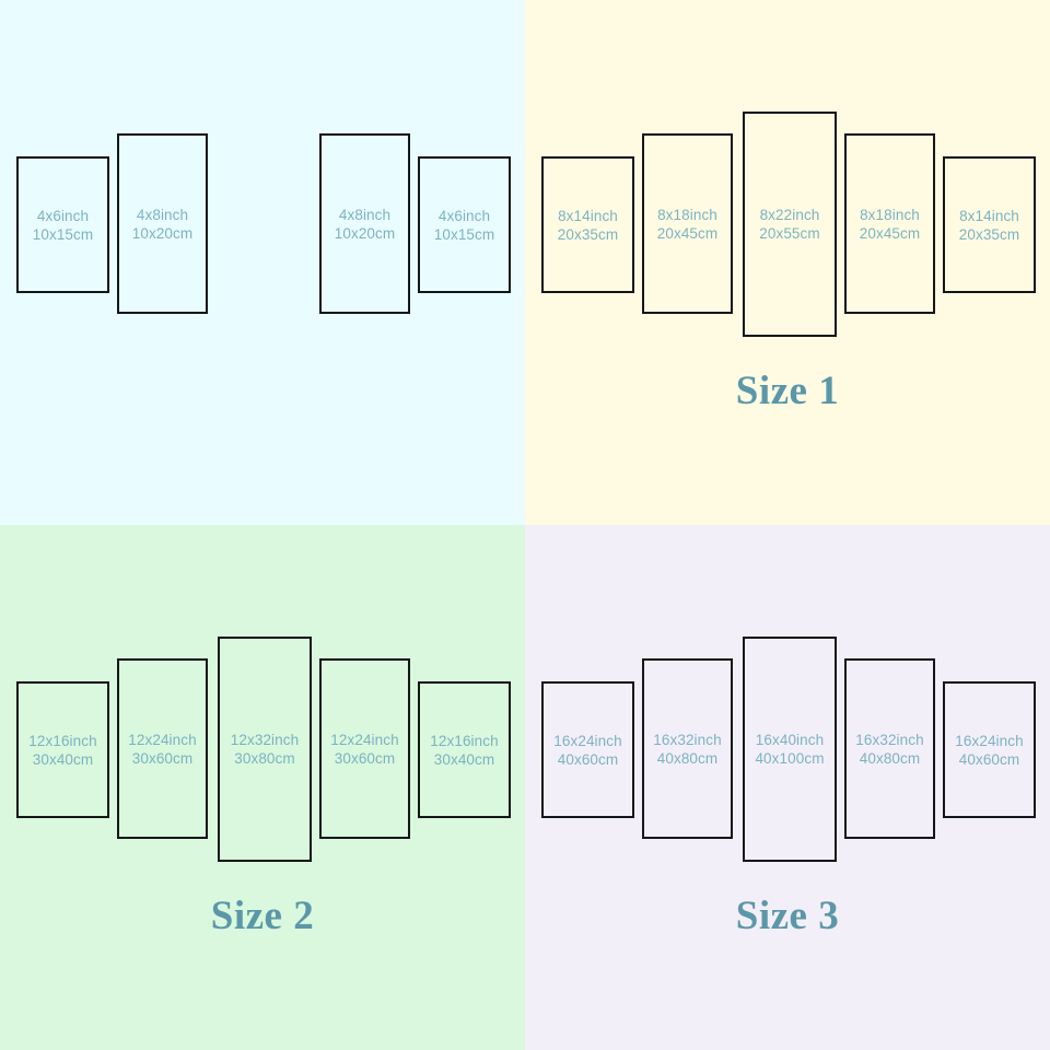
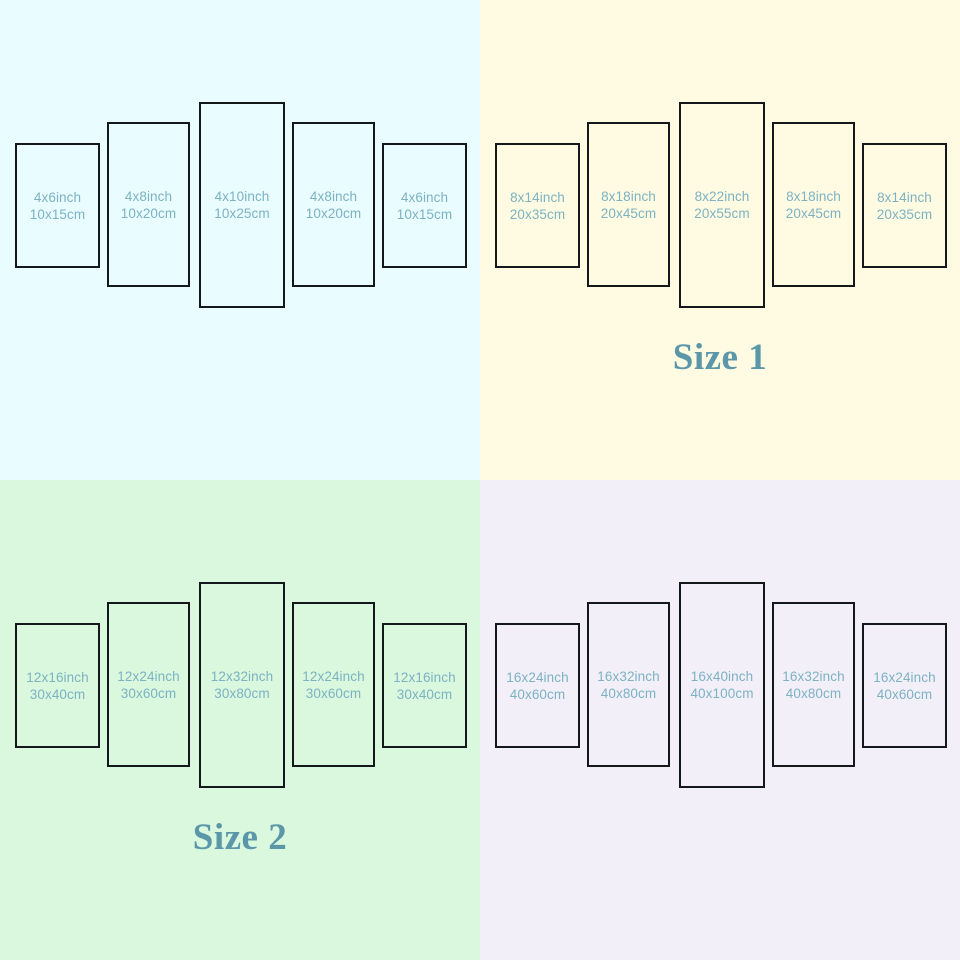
  4x6inch
  10x15cm
  4x8inch
  10x20cm
+ 4x10inch
+ 10x25cm
  4x8inch
  10x20cm
  4x6inch
  10x15cm
  8x14inch
  20x35cm
  8x18inch
  20x45cm
  8x22inch
  20x55cm
  8x18inch
  20x45cm
  8x14inch
  20x35cm
  Size 1
  12x16inch
  30x40cm
  12x24inch
  30x60cm
  12x32inch
  30x80cm
  12x24inch
  30x60cm
  12x16inch
  30x40cm
  Size 2
  16x24inch
  40x60cm
  16x32inch
  40x80cm
  16x40inch
  40x100cm
  16x32inch
  40x80cm
  16x24inch
  40x60cm
- Size 3
